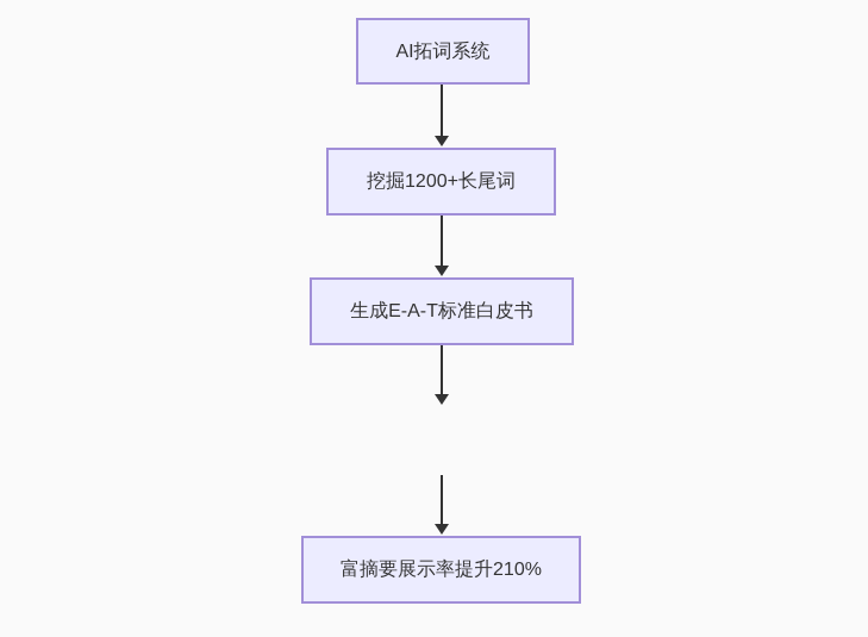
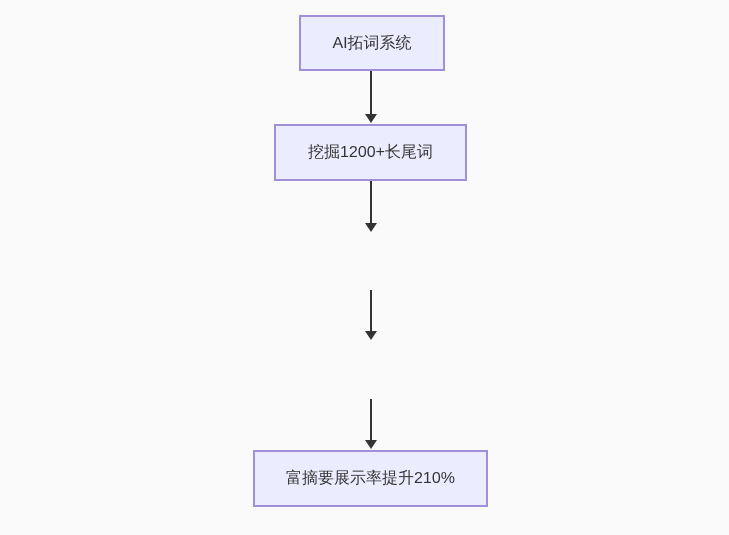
  AI拓词系统
  挖掘1200+长尾词
- 生成E-A-T标准白皮书
  富摘要展示率提升210%
